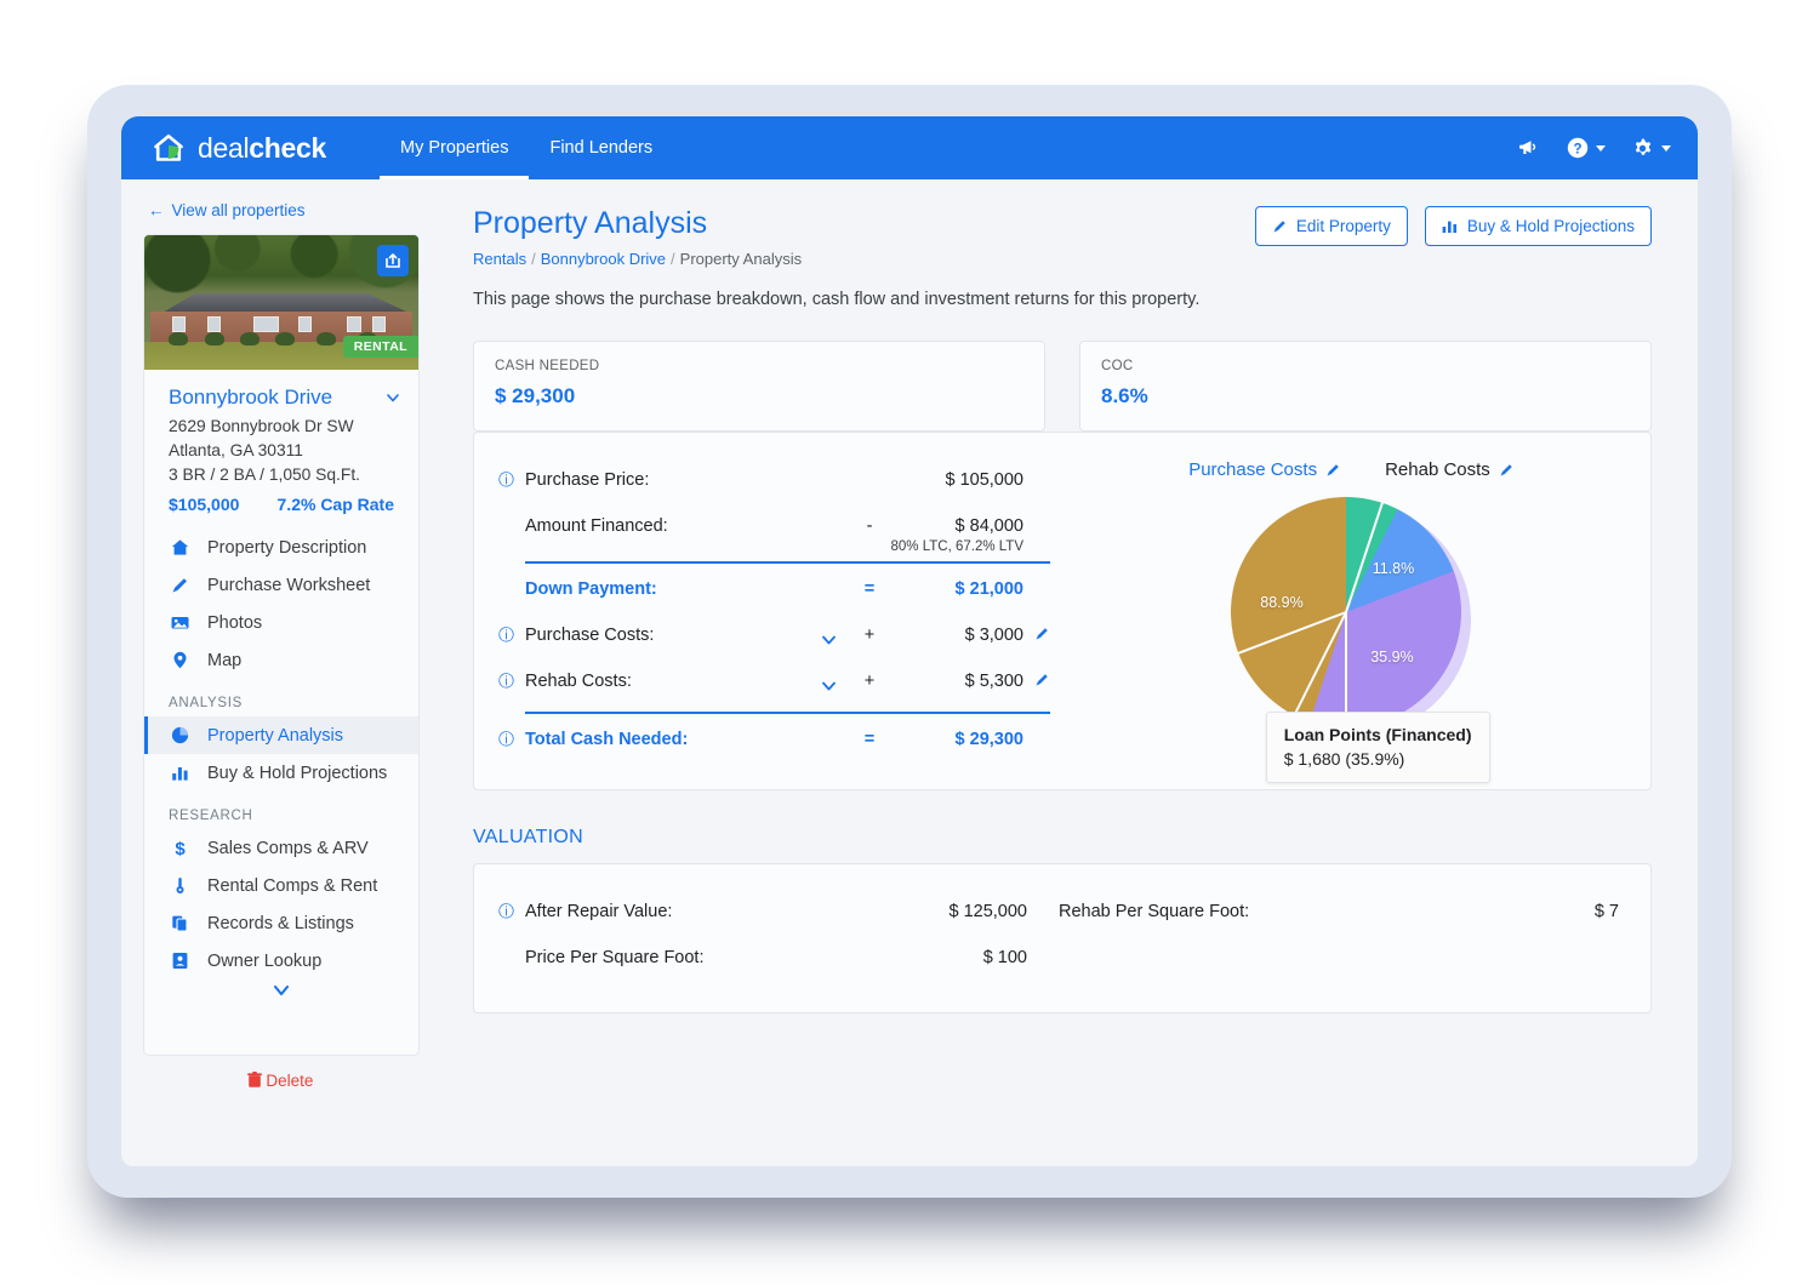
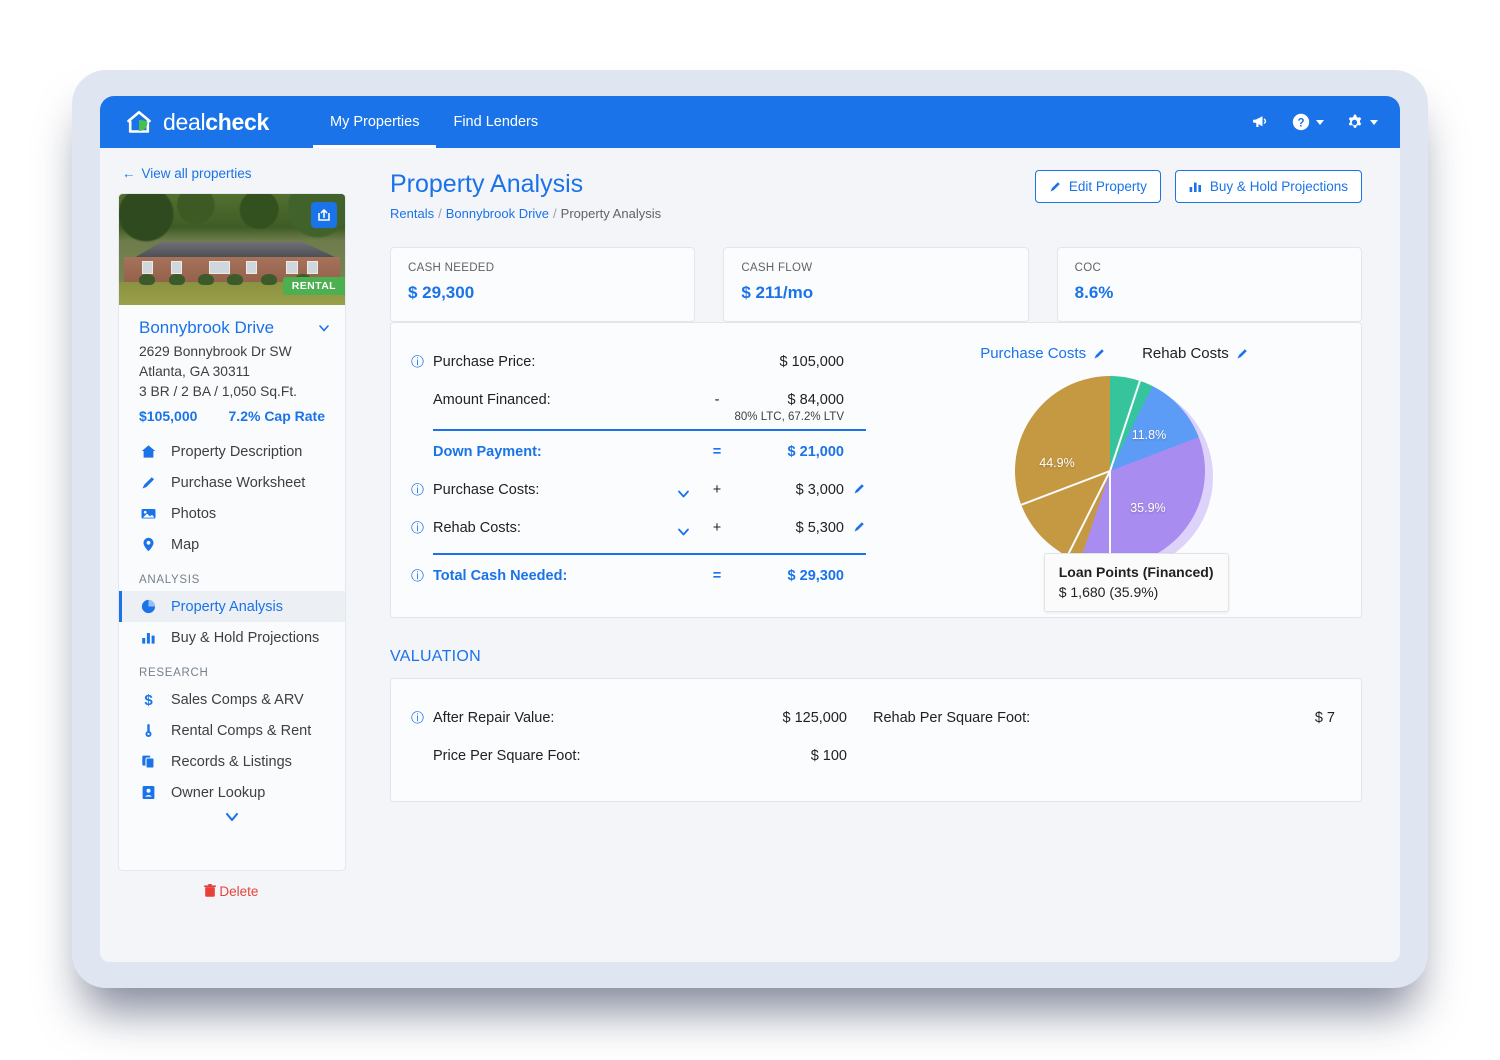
  dealcheck
  My Properties
  Find Lenders
  ?
  ←
  View all properties
  RENTAL
  Bonnybrook Drive
  2629 Bonnybrook Dr SW
  Atlanta, GA 30311
  3 BR / 2 BA / 1,050 Sq.Ft.
  $105,000
  7.2% Cap Rate
  Property Description
  Purchase Worksheet
  Photos
  Map
  ANALYSIS
  Property Analysis
  Buy & Hold Projections
  RESEARCH
  $
  Sales Comps & ARV
  Rental Comps & Rent
  Records & Listings
  Owner Lookup
  Delete
  Property Analysis
  Rentals / Bonnybrook Drive / Property Analysis
  Edit Property
  Buy & Hold Projections
- This page shows the purchase breakdown, cash flow and investment returns for this property.
  CASH NEEDED
  $ 29,300
+ CASH FLOW
+ $ 211/mo
  COC
  8.6%
  ⓘ
  Purchase Price:
  $ 105,000
  Amount Financed:
  -
  $ 84,000
  80% LTC, 67.2% LTV
  Down Payment:
  =
  $ 21,000
  ⓘ
  Purchase Costs:
  +
  $ 3,000
  ⓘ
  Rehab Costs:
  +
  $ 5,300
  ⓘ
  Total Cash Needed:
  =
  $ 29,300
  Purchase Costs
  Rehab Costs
  11.8%
  35.9%
- 88.9%
+ 44.9%
  Loan Points (Financed)
  $ 1,680 (35.9%)
  VALUATION
  ⓘ
  After Repair Value:
  $ 125,000
  Rehab Per Square Foot:
  $ 7
  Price Per Square Foot:
  $ 100
